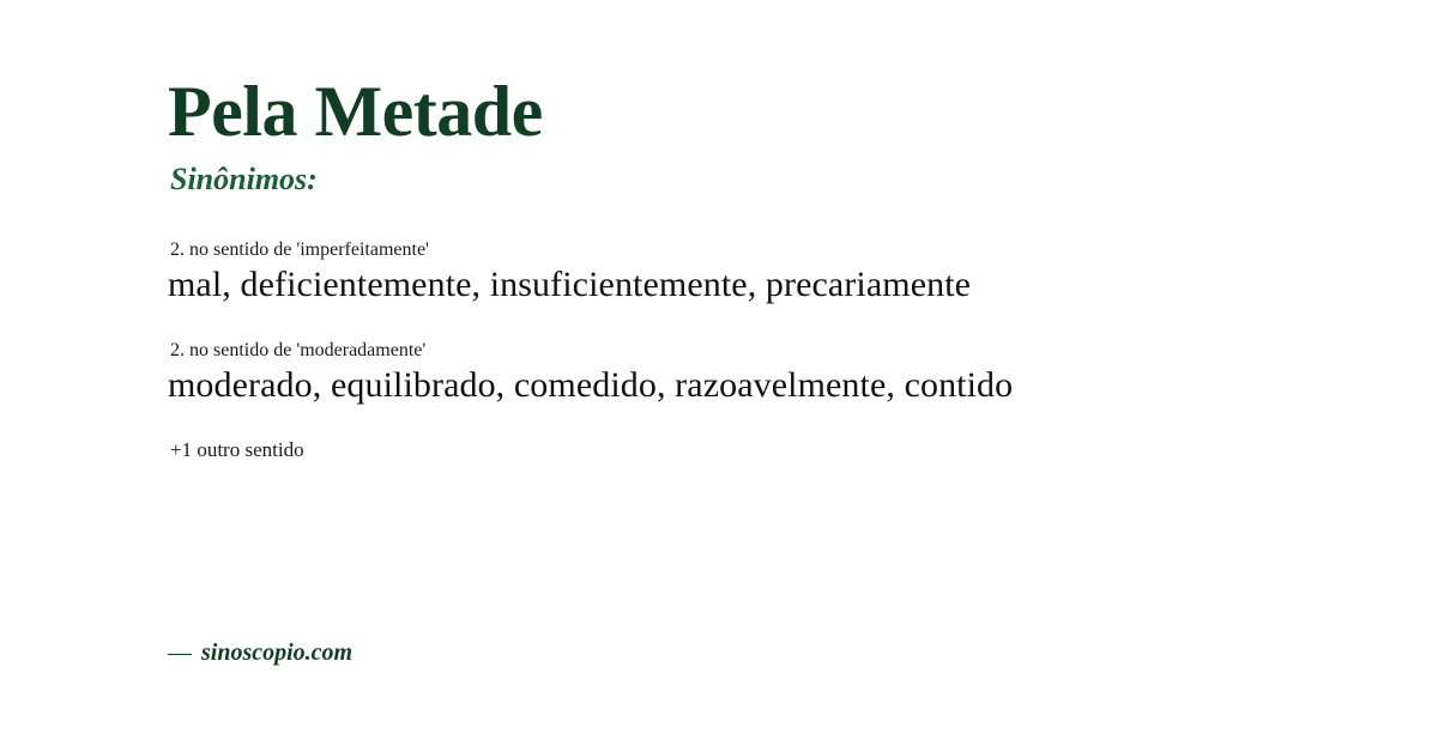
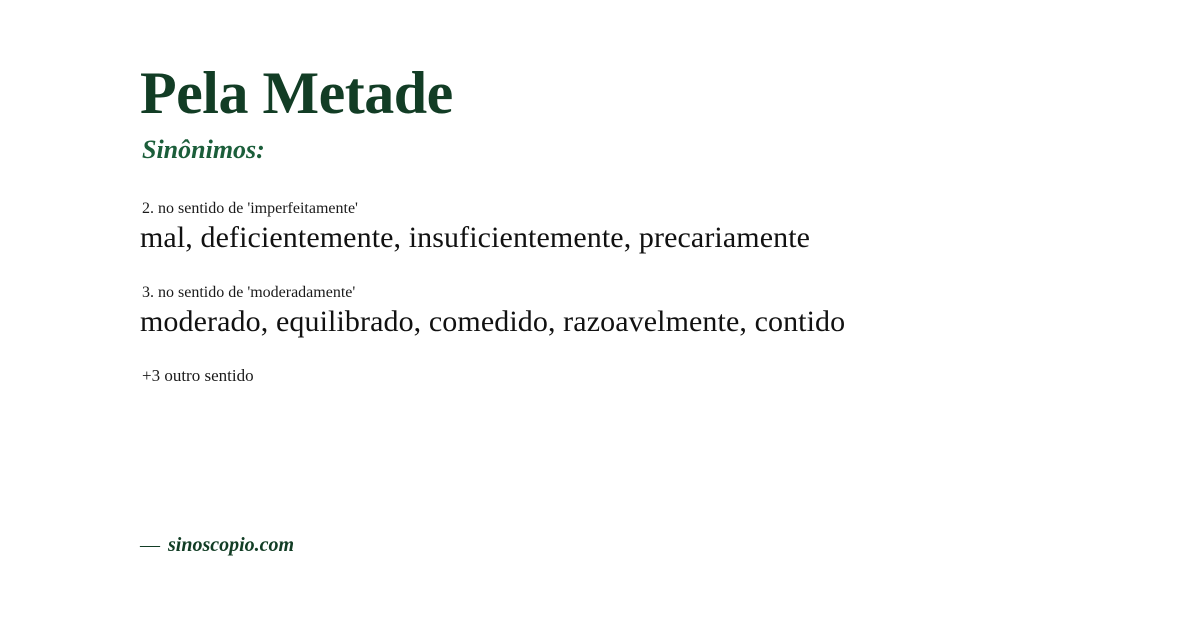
  Pela Metade
  Sinônimos:
  2. no sentido de 'imperfeitamente'
  mal, deficientemente, insuficientemente, precariamente
- 2. no sentido de 'moderadamente'
+ 3. no sentido de 'moderadamente'
  moderado, equilibrado, comedido, razoavelmente, contido
- +1 outro sentido
+ +3 outro sentido
  — sinoscopio.com
